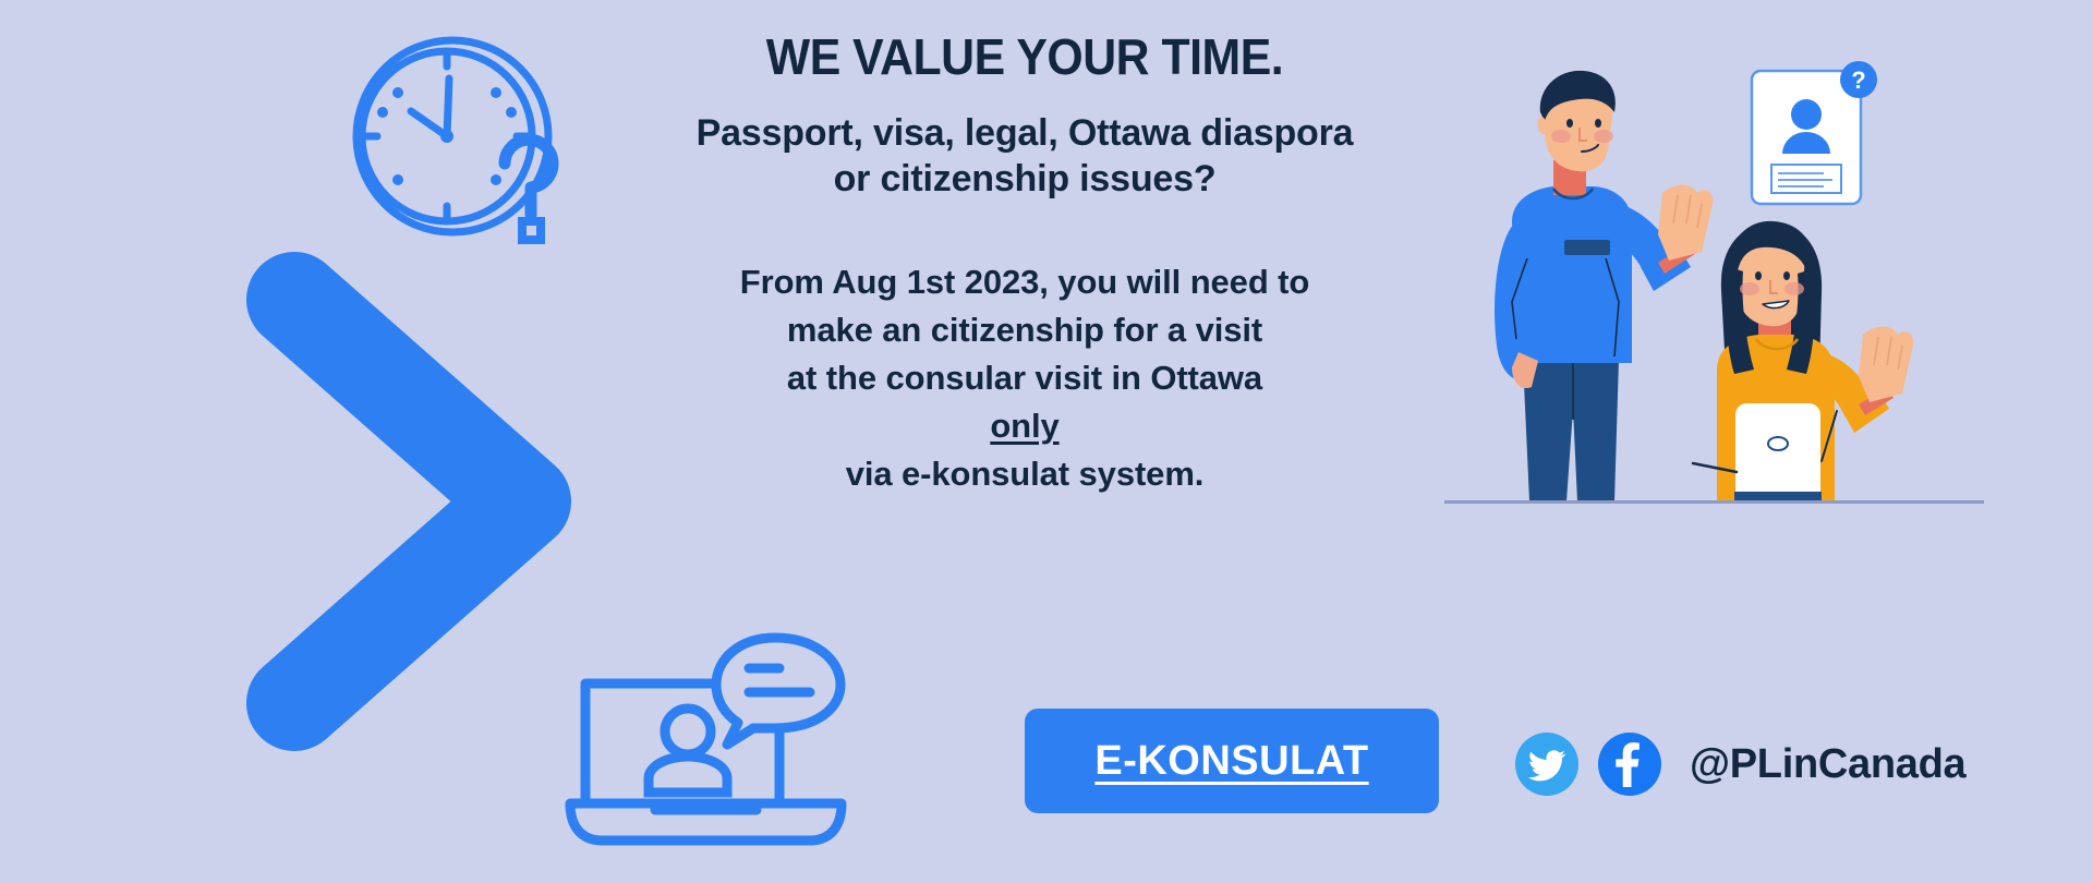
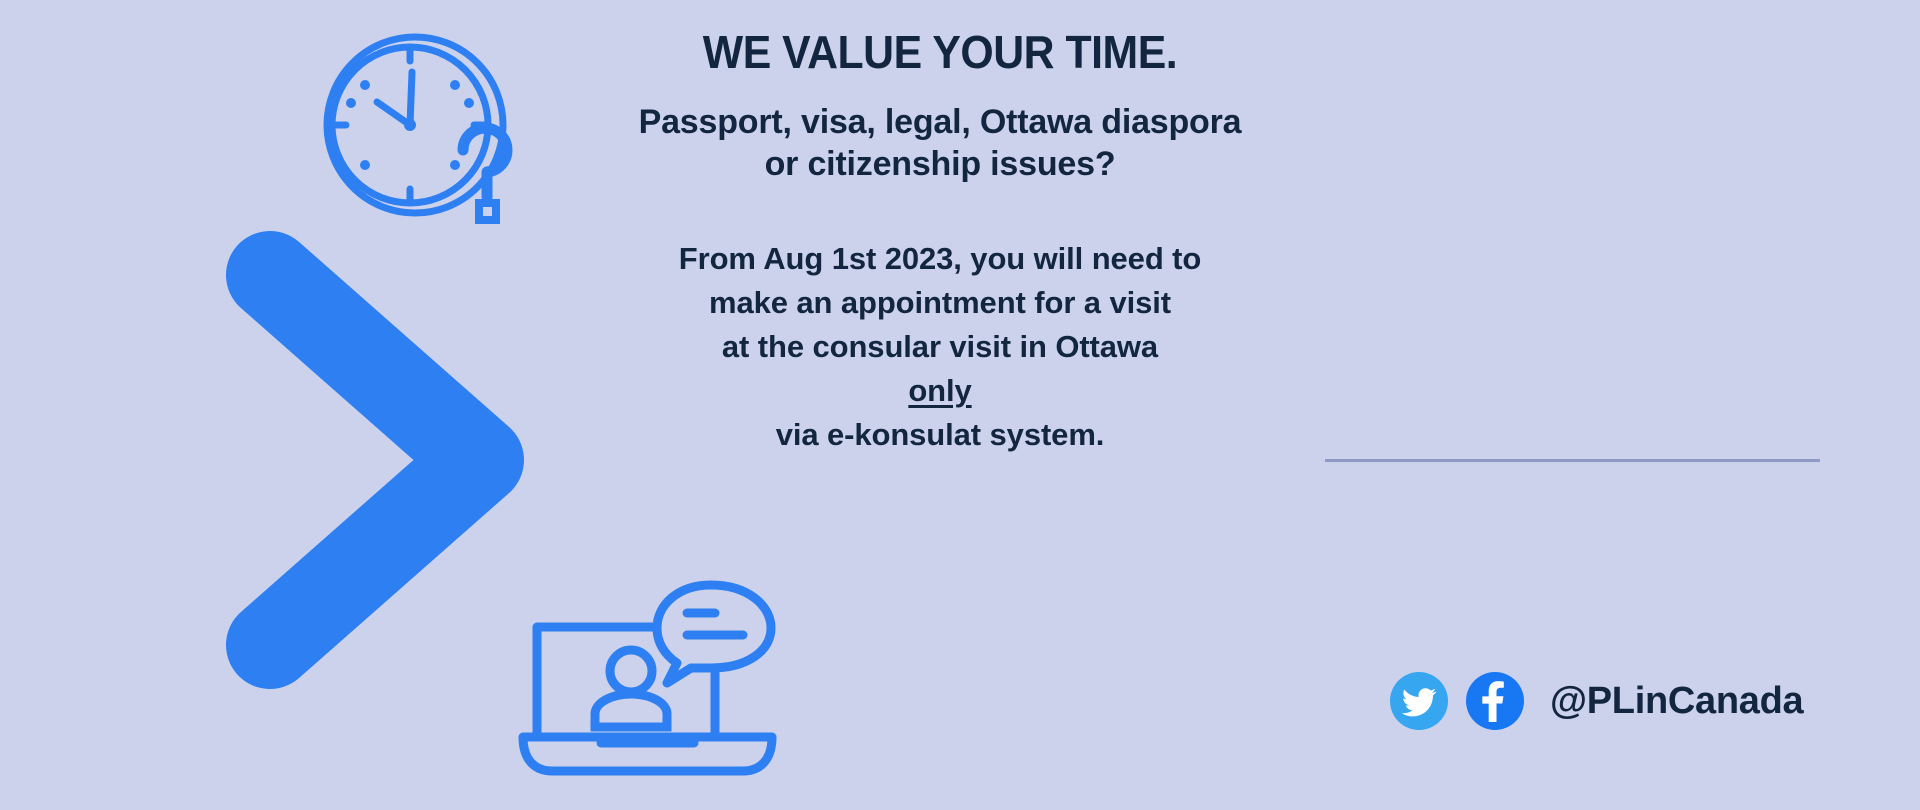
  WE VALUE YOUR TIME.
  Passport, visa, legal, Ottawa diaspora
  or citizenship issues?
  From Aug 1st 2023, you will need to
- make an citizenship for a visit
+ make an appointment for a visit
  at the consular visit in Ottawa
  only
  via e-konsulat system.
- E-KONSULAT
  @PLinCanada
- ?
